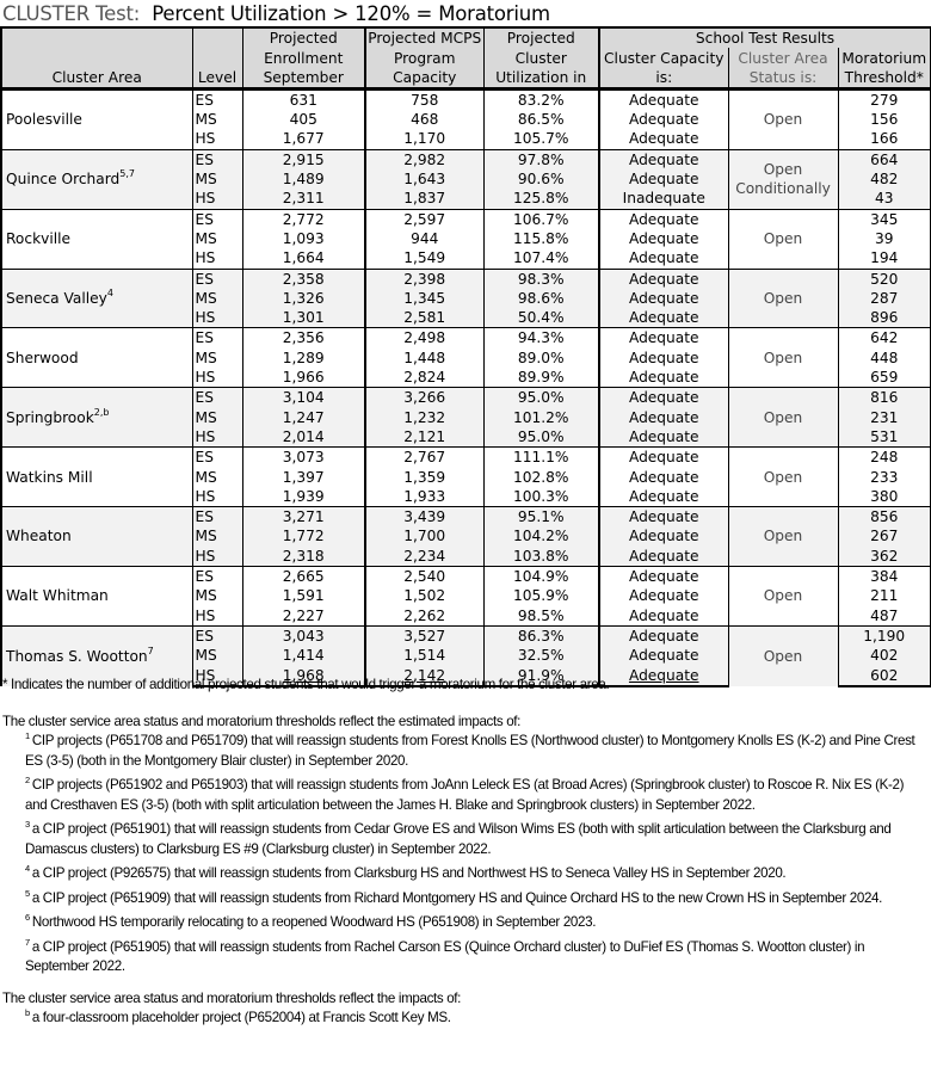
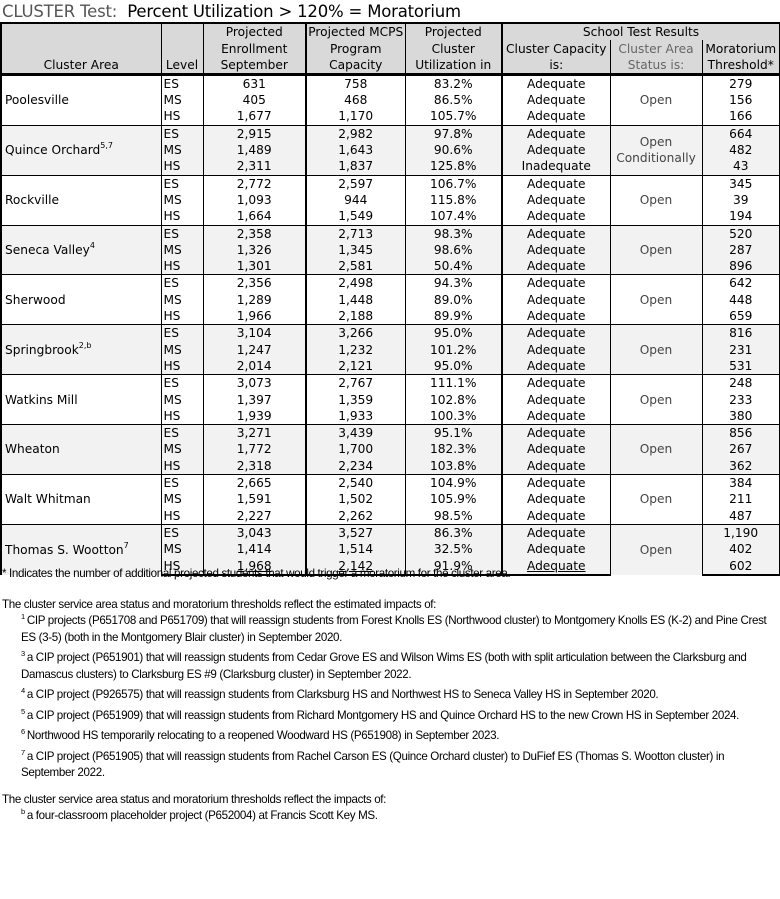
  CLUSTER Test: Percent Utilization > 120% = Moratorium
  		Projected	Projected MCPS	Projected	School Test Results
  		Enrollment	Program	Cluster	Cluster Capacity	Cluster Area	Moratorium
  Cluster Area	Level	September	Capacity	Utilization in	is:	Status is:	Threshold*
  Poolesville	ES	631	758	83.2%	Adequate	Open	279
  MS	405	468	86.5%	Adequate	156
  HS	1,677	1,170	105.7%	Adequate	166
  Quince Orchard5,7	ES	2,915	2,982	97.8%	Adequate	OpenConditionally	664
  MS	1,489	1,643	90.6%	Adequate	482
  HS	2,311	1,837	125.8%	Inadequate	43
  Rockville	ES	2,772	2,597	106.7%	Adequate	Open	345
  MS	1,093	944	115.8%	Adequate	39
  HS	1,664	1,549	107.4%	Adequate	194
- Seneca Valley4	ES	2,358	2,398	98.3%	Adequate	Open	520
+ Seneca Valley4	ES	2,358	2,713	98.3%	Adequate	Open	520
  MS	1,326	1,345	98.6%	Adequate	287
  HS	1,301	2,581	50.4%	Adequate	896
  Sherwood	ES	2,356	2,498	94.3%	Adequate	Open	642
  MS	1,289	1,448	89.0%	Adequate	448
- HS	1,966	2,824	89.9%	Adequate	659
+ HS	1,966	2,188	89.9%	Adequate	659
  Springbrook2,b	ES	3,104	3,266	95.0%	Adequate	Open	816
  MS	1,247	1,232	101.2%	Adequate	231
  HS	2,014	2,121	95.0%	Adequate	531
  Watkins Mill	ES	3,073	2,767	111.1%	Adequate	Open	248
  MS	1,397	1,359	102.8%	Adequate	233
  HS	1,939	1,933	100.3%	Adequate	380
  Wheaton	ES	3,271	3,439	95.1%	Adequate	Open	856
- MS	1,772	1,700	104.2%	Adequate	267
+ MS	1,772	1,700	182.3%	Adequate	267
  HS	2,318	2,234	103.8%	Adequate	362
  Walt Whitman	ES	2,665	2,540	104.9%	Adequate	Open	384
  MS	1,591	1,502	105.9%	Adequate	211
  HS	2,227	2,262	98.5%	Adequate	487
  Thomas S. Wootton7	ES	3,043	3,527	86.3%	Adequate	Open	1,190
  MS	1,414	1,514	32.5%	Adequate	402
  HS	1,968	2,142	91.9%	Adequate	602
  * Indicates the number of additional projected students that would trigger a moratorium for the cluster area.
  The cluster service area status and moratorium thresholds reflect the estimated impacts of:
  1 CIP projects (P651708 and P651709) that will reassign students from Forest Knolls ES (Northwood cluster) to Montgomery Knolls ES (K-2) and Pine Crest ES (3-5) (both in the Montgomery Blair cluster) in September 2020.
- 2 CIP projects (P651902 and P651903) that will reassign students from JoAnn Leleck ES (at Broad Acres) (Springbrook cluster) to Roscoe R. Nix ES (K-2) and Cresthaven ES (3-5) (both with split articulation between the James H. Blake and Springbrook clusters) in September 2022.
  3 a CIP project (P651901) that will reassign students from Cedar Grove ES and Wilson Wims ES (both with split articulation between the Clarksburg and Damascus clusters) to Clarksburg ES #9 (Clarksburg cluster) in September 2022.
  4 a CIP project (P926575) that will reassign students from Clarksburg HS and Northwest HS to Seneca Valley HS in September 2020.
  5 a CIP project (P651909) that will reassign students from Richard Montgomery HS and Quince Orchard HS to the new Crown HS in September 2024.
  6 Northwood HS temporarily relocating to a reopened Woodward HS (P651908) in September 2023.
  7 a CIP project (P651905) that will reassign students from Rachel Carson ES (Quince Orchard cluster) to DuFief ES (Thomas S. Wootton cluster) in September 2022.
  The cluster service area status and moratorium thresholds reflect the impacts of:
  b a four-classroom placeholder project (P652004) at Francis Scott Key MS.
